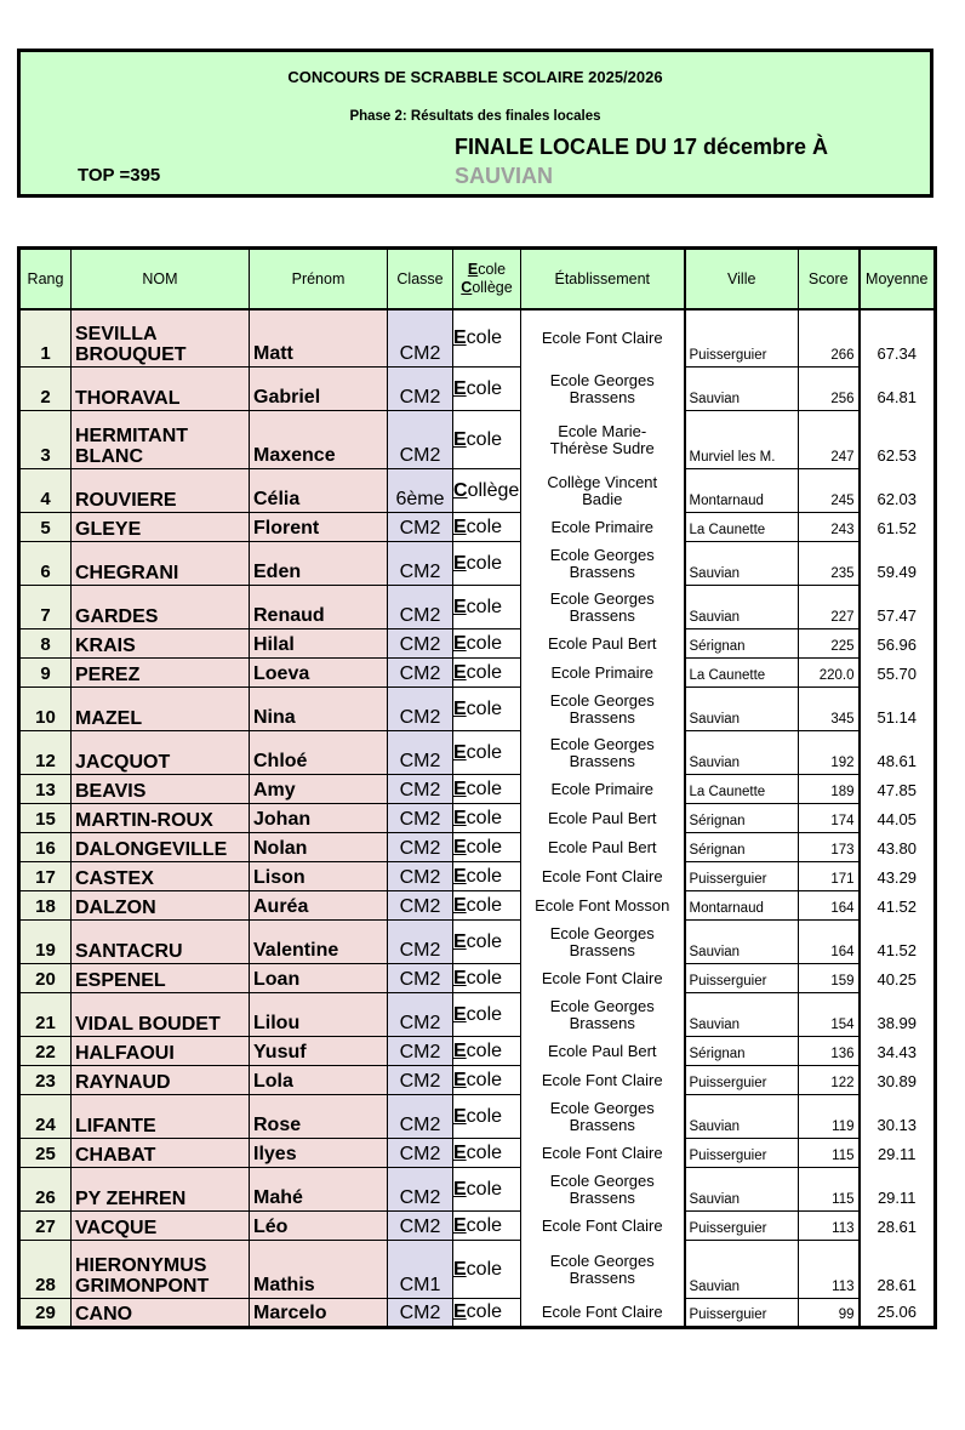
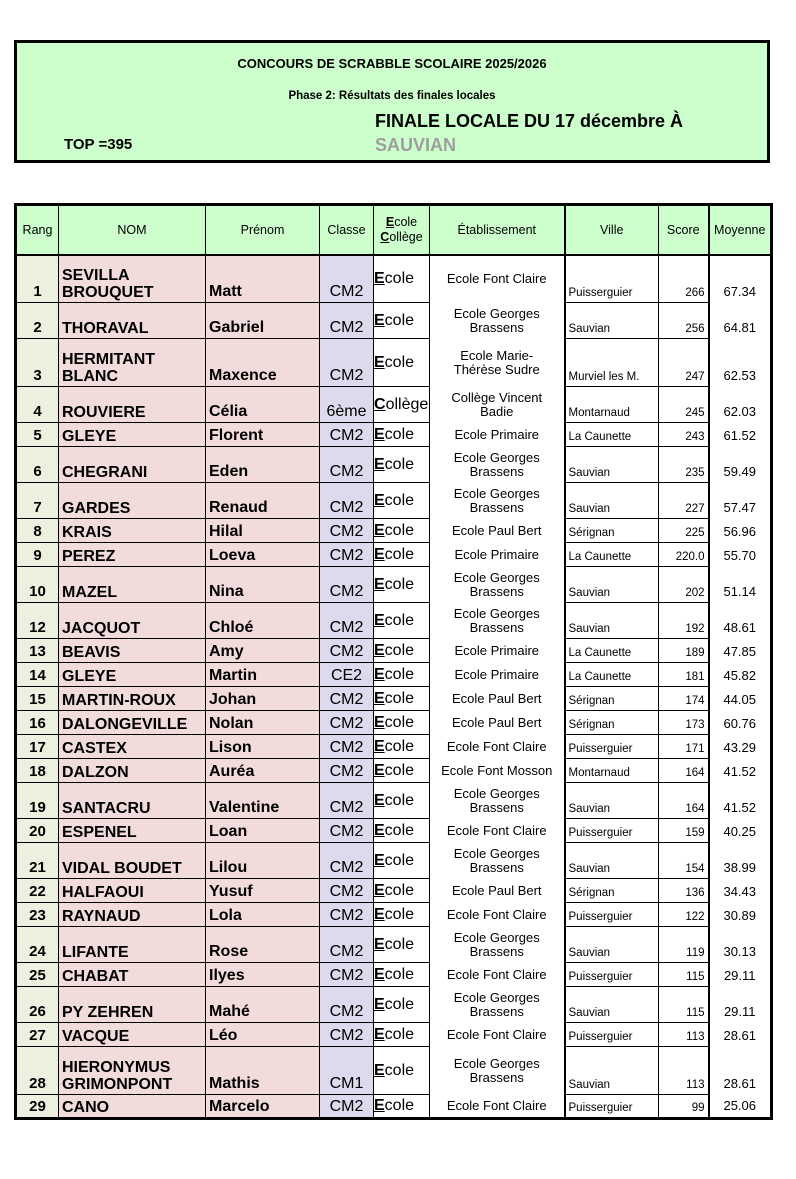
  CONCOURS DE SCRABBLE SCOLAIRE 2025/2026
  Phase 2: Résultats des finales locales
  FINALE LOCALE DU 17 décembre À
  SAUVIAN
  TOP =395
  Rang	NOM	Prénom	Classe	EcoleCollège	Établissement	Ville	Score	Moyenne
  1	SEVILLA BROUQUET	Matt	CM2	Ecole	Ecole Font Claire	Puisserguier	266	67.34
  2	THORAVAL	Gabriel	CM2	Ecole	Ecole Georges Brassens	Sauvian	256	64.81
  3	HERMITANT BLANC	Maxence	CM2	Ecole	Ecole Marie- Thérèse Sudre	Murviel les M.	247	62.53
  4	ROUVIERE	Célia	6ème	Collège	Collège Vincent Badie	Montarnaud	245	62.03
  5	GLEYE	Florent	CM2	Ecole	Ecole Primaire	La Caunette	243	61.52
  6	CHEGRANI	Eden	CM2	Ecole	Ecole Georges Brassens	Sauvian	235	59.49
  7	GARDES	Renaud	CM2	Ecole	Ecole Georges Brassens	Sauvian	227	57.47
  8	KRAIS	Hilal	CM2	Ecole	Ecole Paul Bert	Sérignan	225	56.96
  9	PEREZ	Loeva	CM2	Ecole	Ecole Primaire	La Caunette	220.0	55.70
- 10	MAZEL	Nina	CM2	Ecole	Ecole Georges Brassens	Sauvian	345	51.14
+ 10	MAZEL	Nina	CM2	Ecole	Ecole Georges Brassens	Sauvian	202	51.14
  12	JACQUOT	Chloé	CM2	Ecole	Ecole Georges Brassens	Sauvian	192	48.61
  13	BEAVIS	Amy	CM2	Ecole	Ecole Primaire	La Caunette	189	47.85
+ 14	GLEYE	Martin	CE2	Ecole	Ecole Primaire	La Caunette	181	45.82
  15	MARTIN-ROUX	Johan	CM2	Ecole	Ecole Paul Bert	Sérignan	174	44.05
- 16	DALONGEVILLE	Nolan	CM2	Ecole	Ecole Paul Bert	Sérignan	173	43.80
+ 16	DALONGEVILLE	Nolan	CM2	Ecole	Ecole Paul Bert	Sérignan	173	60.76
  17	CASTEX	Lison	CM2	Ecole	Ecole Font Claire	Puisserguier	171	43.29
  18	DALZON	Auréa	CM2	Ecole	Ecole Font Mosson	Montarnaud	164	41.52
  19	SANTACRU	Valentine	CM2	Ecole	Ecole Georges Brassens	Sauvian	164	41.52
  20	ESPENEL	Loan	CM2	Ecole	Ecole Font Claire	Puisserguier	159	40.25
  21	VIDAL BOUDET	Lilou	CM2	Ecole	Ecole Georges Brassens	Sauvian	154	38.99
  22	HALFAOUI	Yusuf	CM2	Ecole	Ecole Paul Bert	Sérignan	136	34.43
  23	RAYNAUD	Lola	CM2	Ecole	Ecole Font Claire	Puisserguier	122	30.89
  24	LIFANTE	Rose	CM2	Ecole	Ecole Georges Brassens	Sauvian	119	30.13
  25	CHABAT	Ilyes	CM2	Ecole	Ecole Font Claire	Puisserguier	115	29.11
  26	PY ZEHREN	Mahé	CM2	Ecole	Ecole Georges Brassens	Sauvian	115	29.11
  27	VACQUE	Léo	CM2	Ecole	Ecole Font Claire	Puisserguier	113	28.61
  28	HIERONYMUS GRIMONPONT	Mathis	CM1	Ecole	Ecole Georges Brassens	Sauvian	113	28.61
  29	CANO	Marcelo	CM2	Ecole	Ecole Font Claire	Puisserguier	99	25.06
